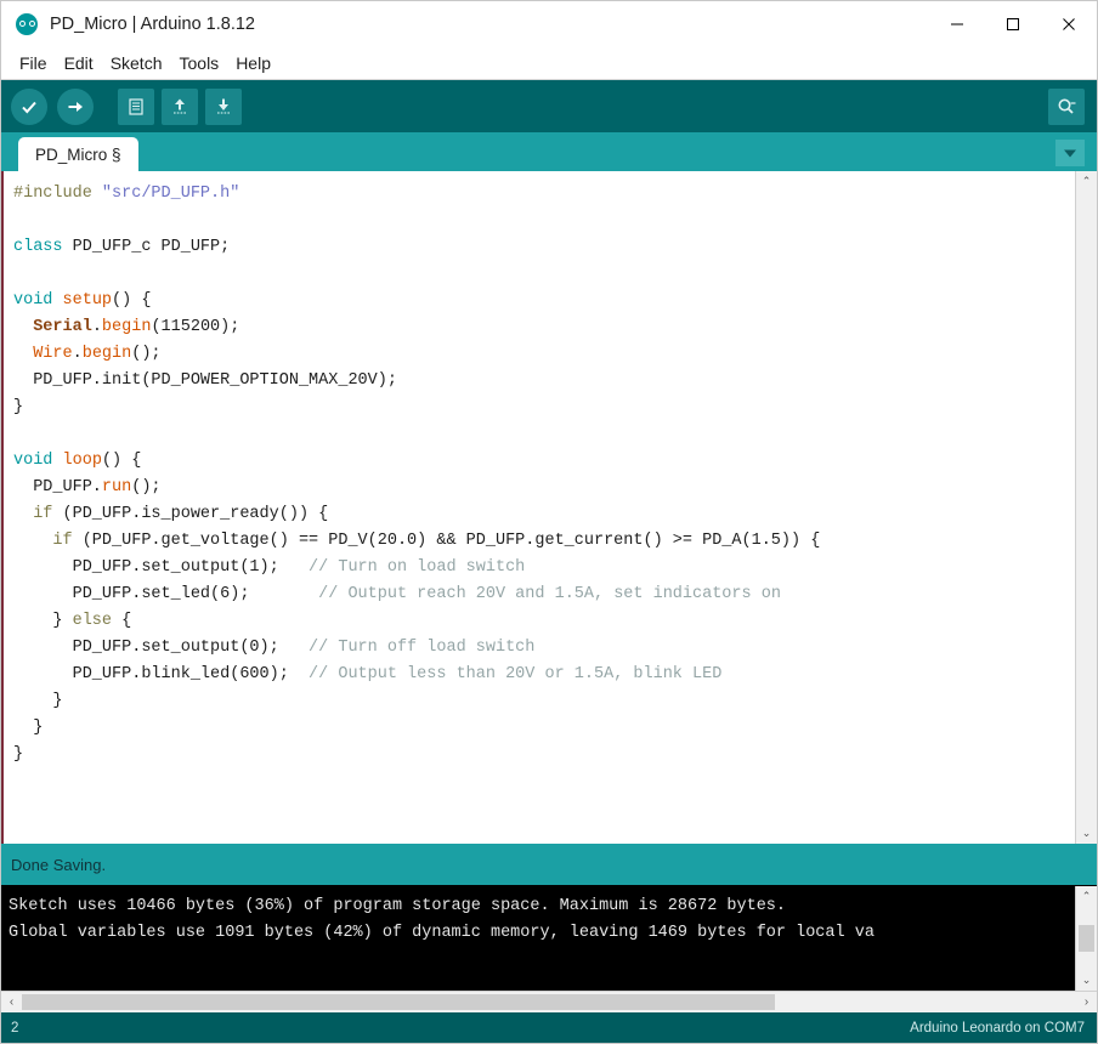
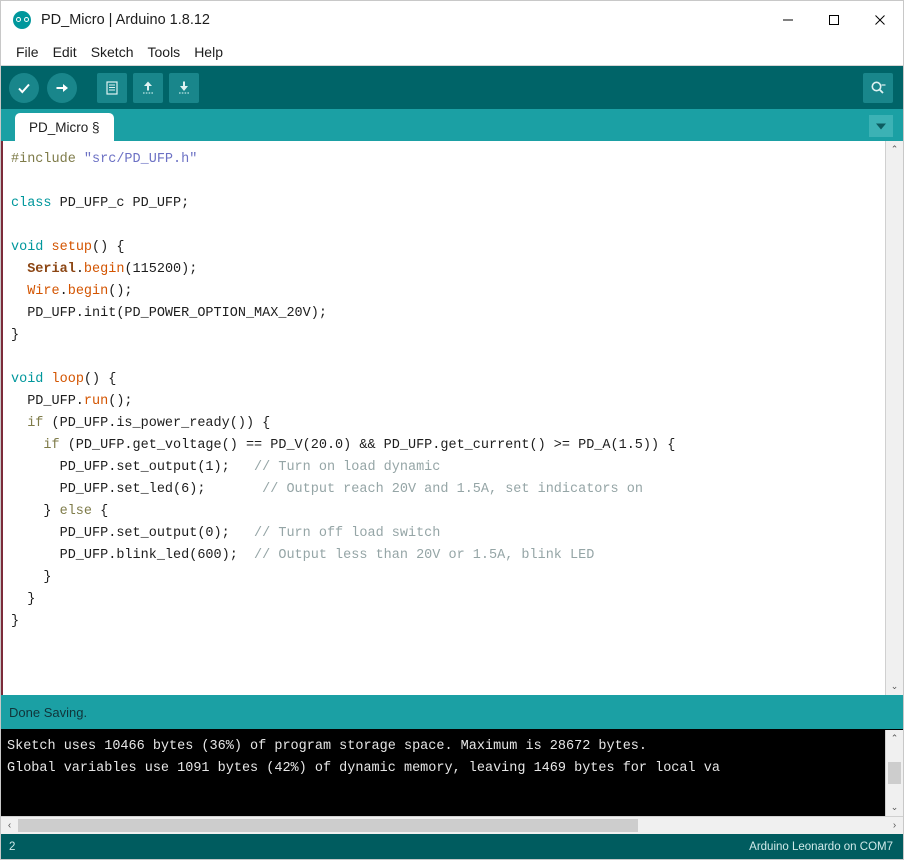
  PD_Micro | Arduino 1.8.12
  File
  Edit
  Sketch
  Tools
  Help
  PD_Micro §
  #include "src/PD_UFP.h"
  class PD_UFP_c PD_UFP;
  void setup() {
  Serial.begin(115200);
  Wire.begin();
  PD_UFP.init(PD_POWER_OPTION_MAX_20V);
  }
  void loop() {
  PD_UFP.run();
  if (PD_UFP.is_power_ready()) {
  if (PD_UFP.get_voltage() == PD_V(20.0) && PD_UFP.get_current() >= PD_A(1.5)) {
- PD_UFP.set_output(1); // Turn on load switch
+ PD_UFP.set_output(1); // Turn on load dynamic
  PD_UFP.set_led(6); // Output reach 20V and 1.5A, set indicators on
  } else {
  PD_UFP.set_output(0); // Turn off load switch
  PD_UFP.blink_led(600); // Output less than 20V or 1.5A, blink LED
  }
  }
  }
  ⌃
  ⌄
  Done Saving.
  Sketch uses 10466 bytes (36%) of program storage space. Maximum is 28672 bytes.
  Global variables use 1091 bytes (42%) of dynamic memory, leaving 1469 bytes for local va
  ⌃
  ⌄
  ‹
  ›
  2
  Arduino Leonardo on COM7
